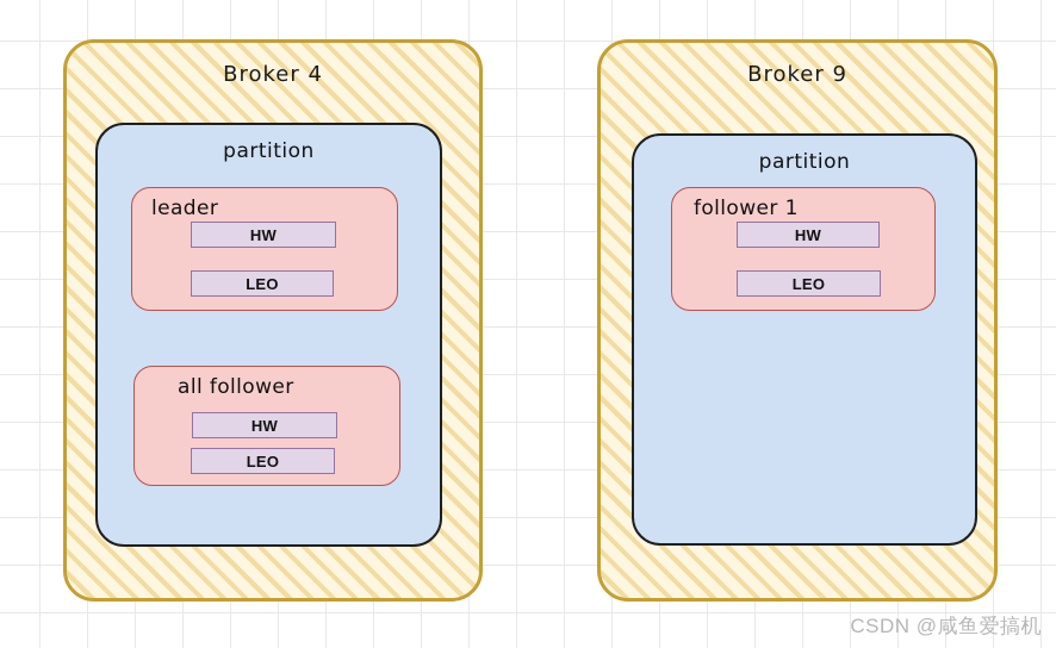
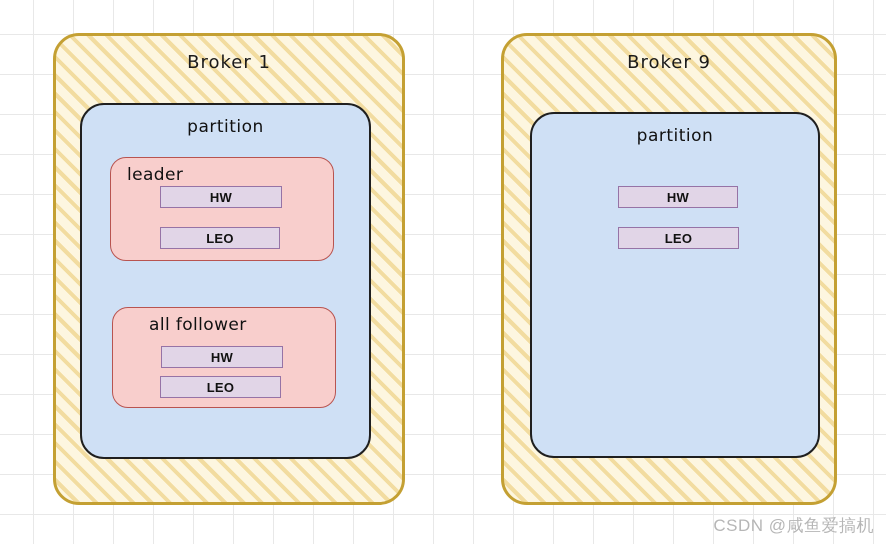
- Broker 4
+ Broker 1
  partition
  leader
  HW
  LEO
  all follower
  HW
  LEO
  Broker 9
  partition
- follower 1
  HW
  LEO
  CSDN @咸鱼爱搞机
